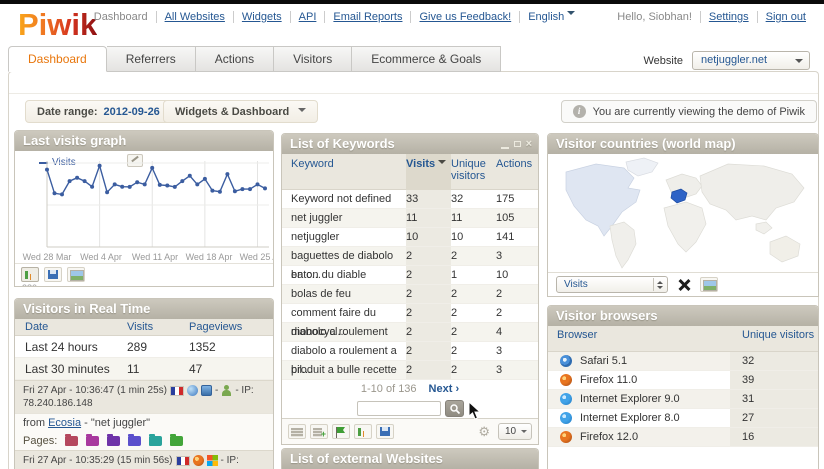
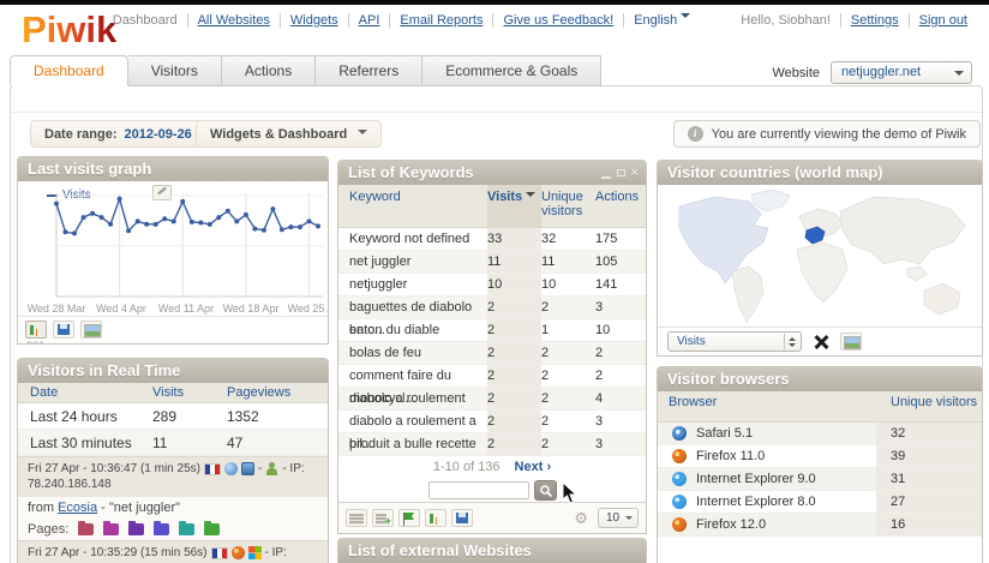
  Piwik
  Dashboard
  All Websites
  Widgets
  API
  Email Reports
  Give us Feedback!
  English
  Hello, Siobhan!
  Settings
  Sign out
  Dashboard
- Referrers
+ Visitors
  Actions
- Visitors
+ Referrers
  Ecommerce & Goals
  Website
  netjuggler.net
  Date range:
  2012-09-26
  Widgets & Dashboard
  i
  You are currently viewing the demo of Piwik
  Last visits graph
  Wed 28 Mar
  Wed 4 Apr
  Wed 11 Apr
  Wed 18 Apr
  Visitors in Real Time
  Date
  Visits
  Pageviews
  Last 24 hours
  289
  1352
  Last 30 minutes
  11
  47
  Fri 27 Apr - 10:36:47 (1 min 25s)
  -
  - IP:
  78.240.186.148
  from Ecosia - "net juggler"
  Pages:
  Fri 27 Apr - 10:35:29 (15 min 56s)
  - IP:
  List of Keywords
  ×
  Keyword
  Visits
  Unique visitors
  Actions
  Keyword not defined
  33
  32
  175
  net juggler
  11
  11
  105
  netjuggler
  10
  10
  141
  baguettes de diabolo en c...
  2
  2
  3
  baton du diable
  2
  1
  10
  bolas de feu
  2
  2
  2
  comment faire du monocycl...
  2
  2
  2
  diabolo a roulement
  2
  2
  4
  diabolo a roulement a bil...
  2
  2
  3
  produit a bulle recette
  2
  2
  3
  1-10 of 136
  Next ›
  ⚙
  10
  List of external Websites
  Visitor countries (world map)
  Visits
  Visitor browsers
  Browser
  Unique visitors
  Safari 5.1
  32
  Firefox 11.0
  39
  Internet Explorer 9.0
  31
  Internet Explorer 8.0
  27
  Firefox 12.0
  16
